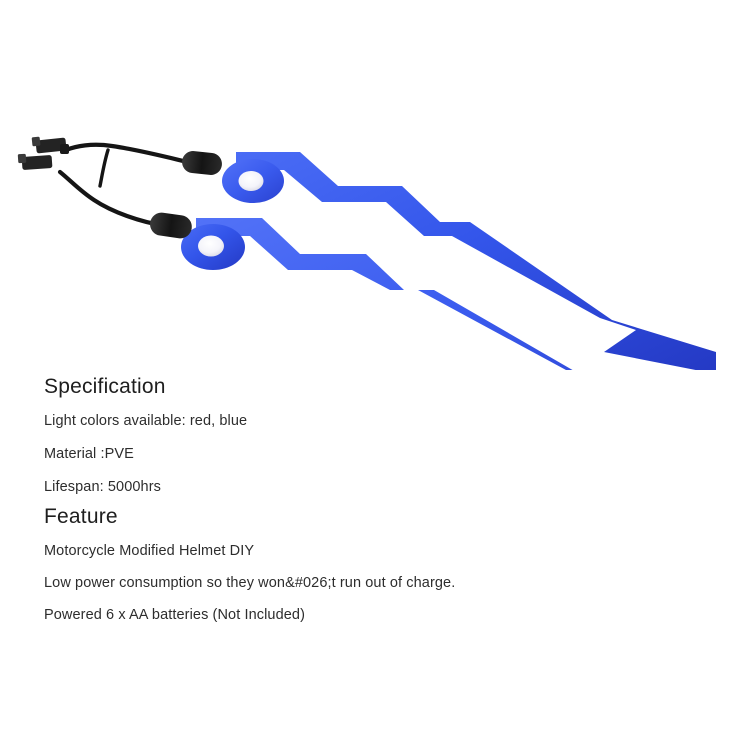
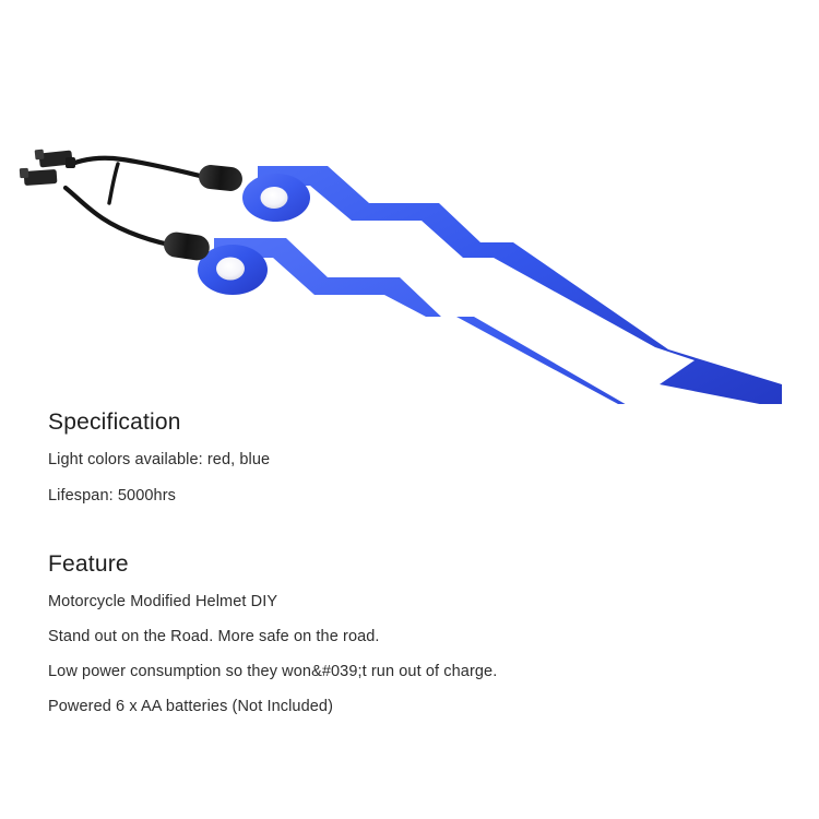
  Specification
  Light colors available: red, blue
- Material :PVE
  Lifespan: 5000hrs
  Feature
  Motorcycle Modified Helmet DIY
+ Stand out on the Road. More safe on the road.
- Low power consumption so they won&#026;t run out of charge.
+ Low power consumption so they won&#039;t run out of charge.
  Powered 6 x AA batteries (Not Included)
